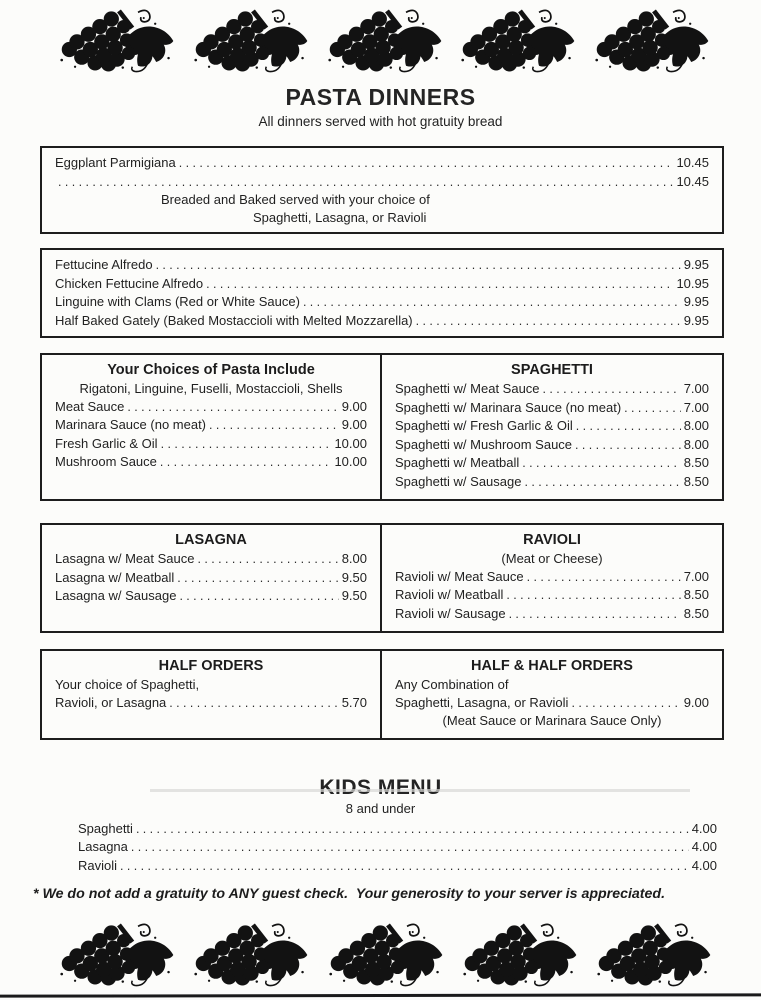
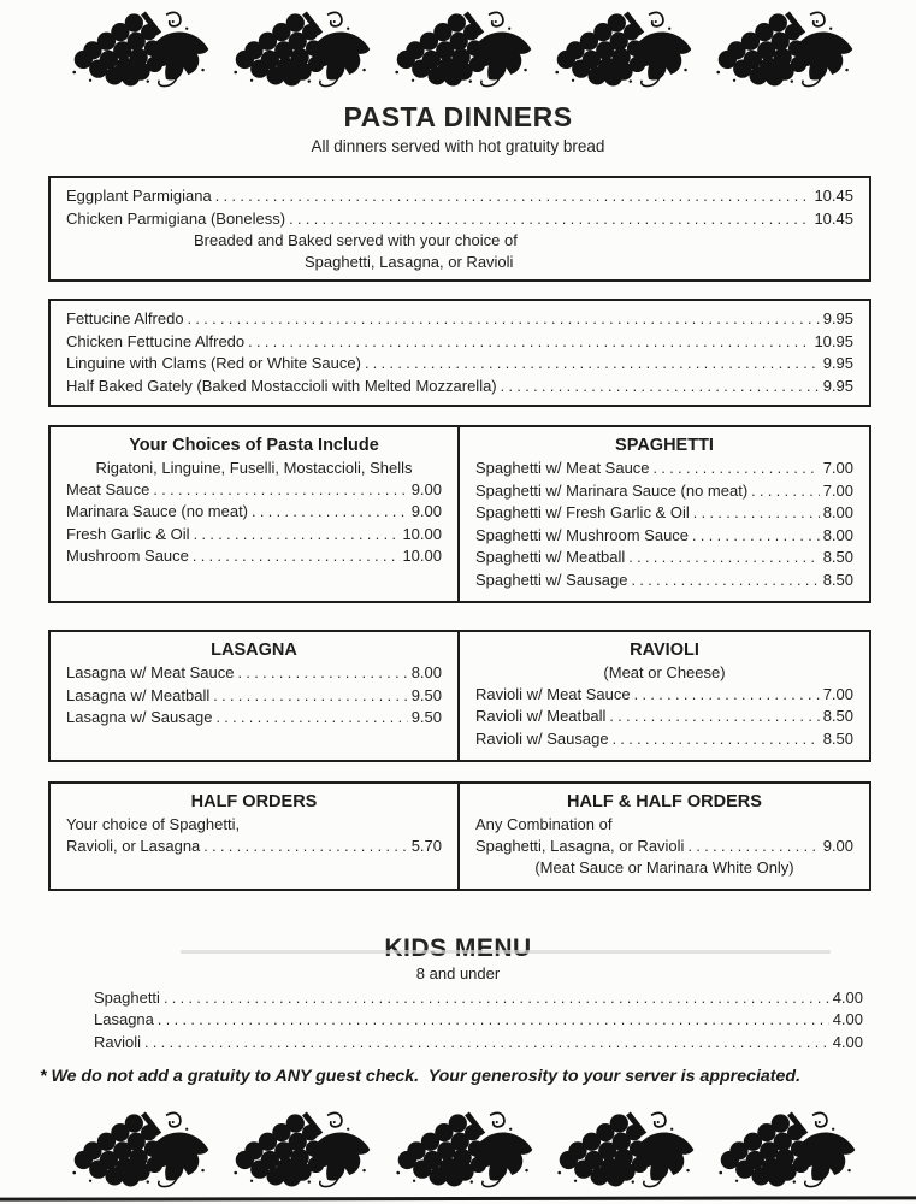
  PASTA DINNERS
  All dinners served with hot gratuity bread
  Eggplant Parmigiana
  10.45
+ Chicken Parmigiana (Boneless)
  10.45
  Breaded and Baked served with your choice of
  Spaghetti, Lasagna, or Ravioli
  Fettucine Alfredo
  9.95
  Chicken Fettucine Alfredo
  10.95
  Linguine with Clams (Red or White Sauce)
  9.95
  Half Baked Gately (Baked Mostaccioli with Melted Mozzarella)
  9.95
  Your Choices of Pasta Include
  Rigatoni, Linguine, Fuselli, Mostaccioli, Shells
  Meat Sauce
  9.00
  Marinara Sauce (no meat)
  9.00
  Fresh Garlic & Oil
  10.00
  Mushroom Sauce
  10.00
  SPAGHETTI
  Spaghetti w/ Meat Sauce
  7.00
  Spaghetti w/ Marinara Sauce (no meat)
  7.00
  Spaghetti w/ Fresh Garlic & Oil
  8.00
  Spaghetti w/ Mushroom Sauce
  8.00
  Spaghetti w/ Meatball
  8.50
  Spaghetti w/ Sausage
  8.50
  LASAGNA
  Lasagna w/ Meat Sauce
  8.00
  Lasagna w/ Meatball
  9.50
  Lasagna w/ Sausage
  9.50
  RAVIOLI
  (Meat or Cheese)
  Ravioli w/ Meat Sauce
  7.00
  Ravioli w/ Meatball
  8.50
  Ravioli w/ Sausage
  8.50
  HALF ORDERS
  Your choice of Spaghetti,
  Ravioli, or Lasagna
  5.70
  HALF & HALF ORDERS
  Any Combination of
  Spaghetti, Lasagna, or Ravioli
  9.00
- (Meat Sauce or Marinara Sauce Only)
+ (Meat Sauce or Marinara White Only)
  KIDS MENU
  8 and under
  Spaghetti
  4.00
  Lasagna
  4.00
  Ravioli
  4.00
  * We do not add a gratuity to ANY guest check. Your generosity to your server is appreciated.
